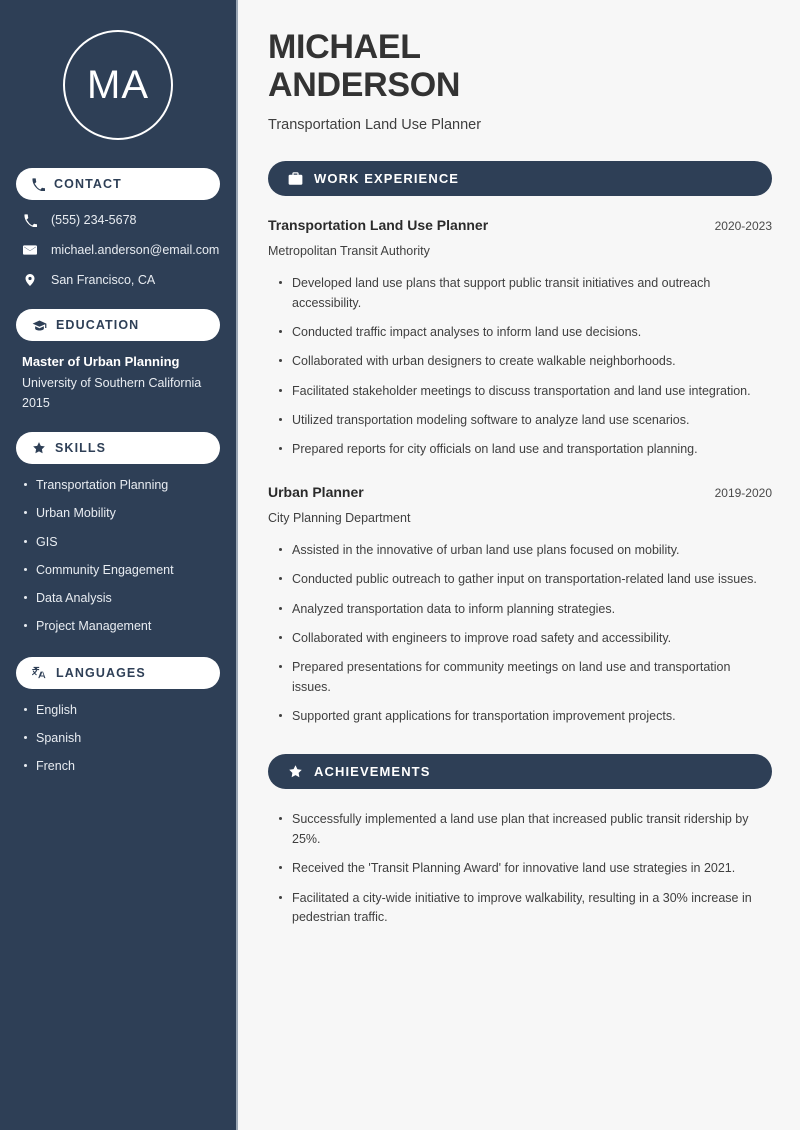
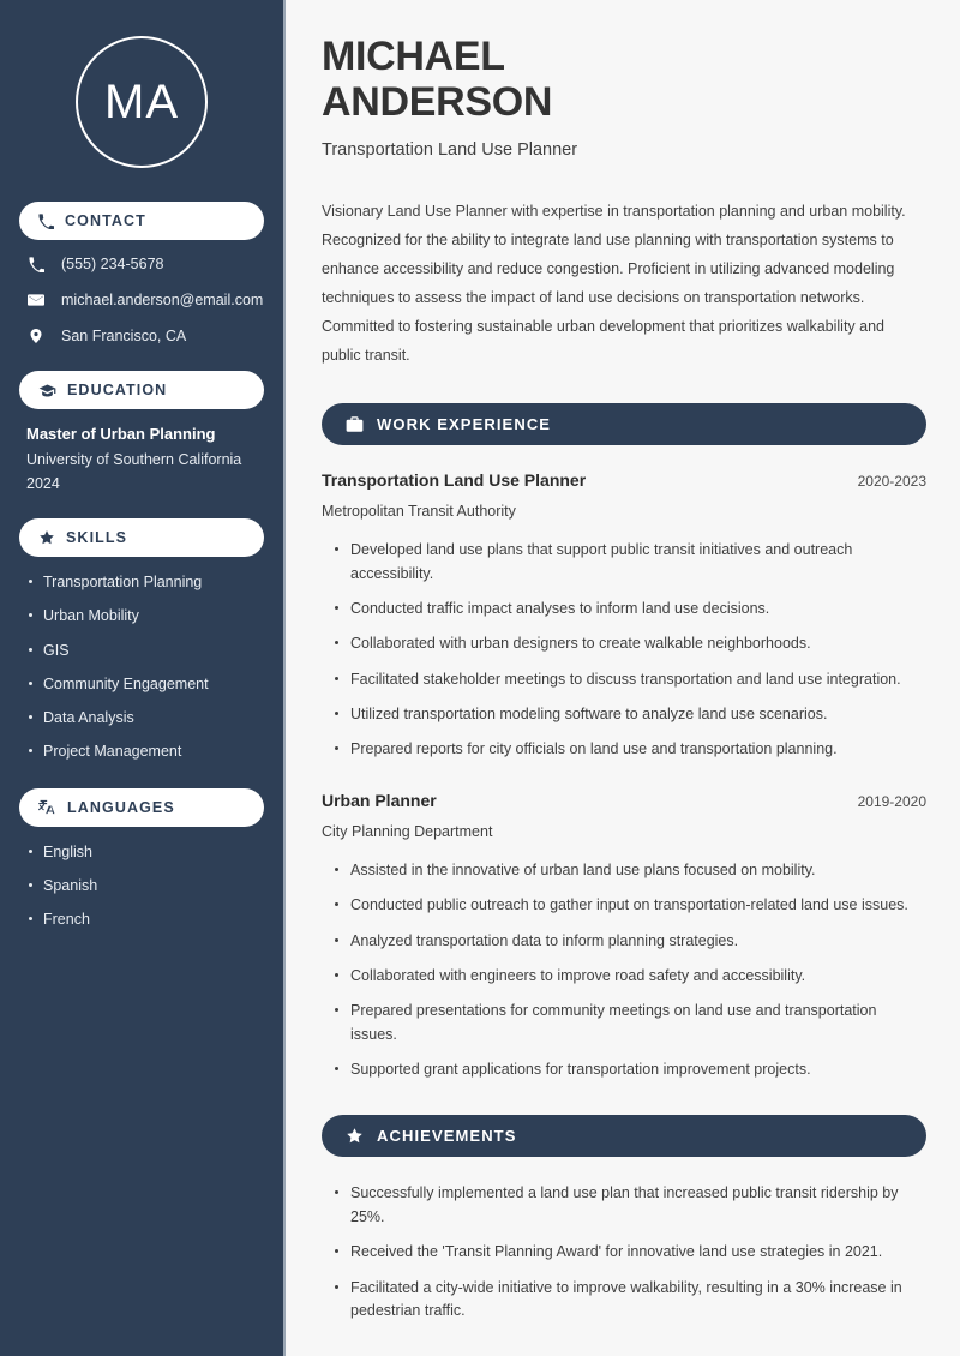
  MA
  CONTACT
  (555) 234-5678
  michael.anderson@email.com
  San Francisco, CA
  EDUCATION
  Master of Urban Planning
  University of Southern California
- 2015
+ 2024
  SKILLS
  Transportation Planning
  Urban Mobility
  GIS
  Community Engagement
  Data Analysis
  Project Management
  LANGUAGES
  English
  Spanish
  French
  MICHAEL
  ANDERSON
  Transportation Land Use Planner
+ Visionary Land Use Planner with expertise in transportation planning and urban mobility. Recognized for the ability to integrate land use planning with transportation systems to enhance accessibility and reduce congestion. Proficient in utilizing advanced modeling techniques to assess the impact of land use decisions on transportation networks. Committed to fostering sustainable urban development that prioritizes walkability and public transit.
  WORK EXPERIENCE
  Transportation Land Use Planner
  2020-2023
  Metropolitan Transit Authority
  Developed land use plans that support public transit initiatives and outreach accessibility.
  Conducted traffic impact analyses to inform land use decisions.
  Collaborated with urban designers to create walkable neighborhoods.
  Facilitated stakeholder meetings to discuss transportation and land use integration.
  Utilized transportation modeling software to analyze land use scenarios.
  Prepared reports for city officials on land use and transportation planning.
  Urban Planner
  2019-2020
  City Planning Department
  Assisted in the innovative of urban land use plans focused on mobility.
  Conducted public outreach to gather input on transportation-related land use issues.
  Analyzed transportation data to inform planning strategies.
  Collaborated with engineers to improve road safety and accessibility.
  Prepared presentations for community meetings on land use and transportation issues.
  Supported grant applications for transportation improvement projects.
  ACHIEVEMENTS
  Successfully implemented a land use plan that increased public transit ridership by 25%.
  Received the 'Transit Planning Award' for innovative land use strategies in 2021.
  Facilitated a city-wide initiative to improve walkability, resulting in a 30% increase in pedestrian traffic.
